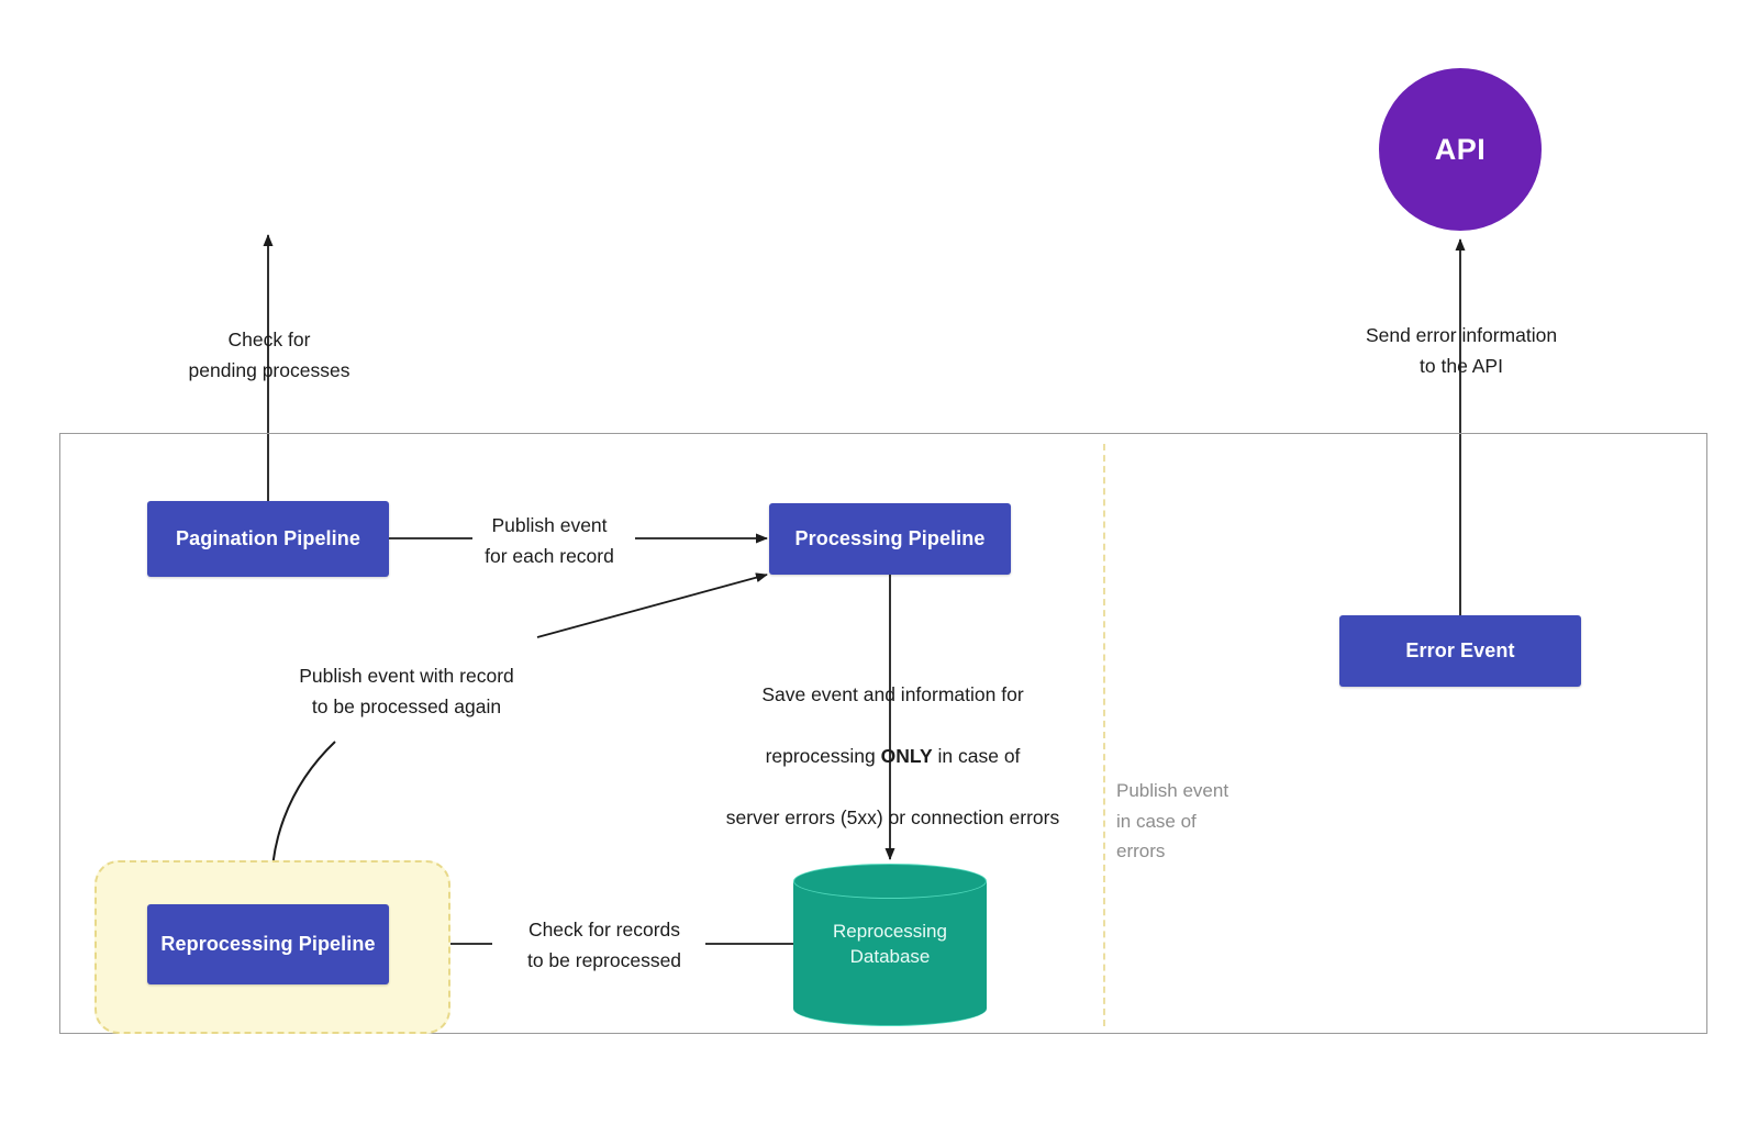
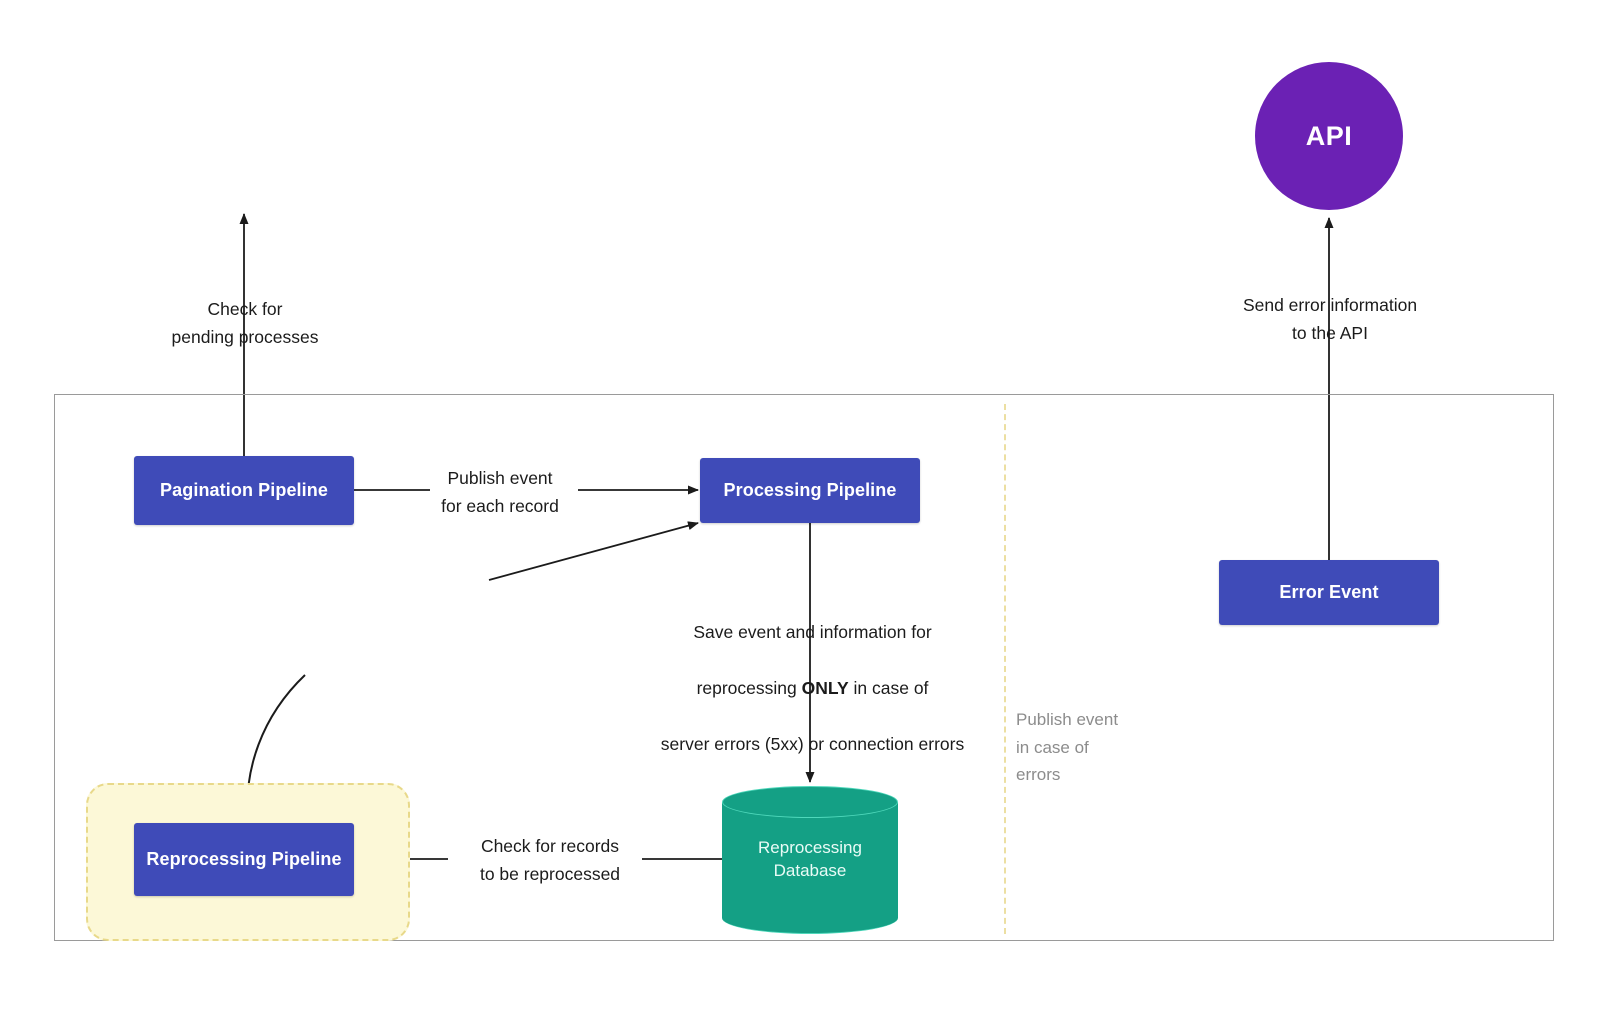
  Reprocessing Database
  API
  Pagination Pipeline
  Processing Pipeline
  Reprocessing Pipeline
  Error Event
  Check for
  pending processes
  Send error information
  to the API
  Publish event
  for each record
  Save event and information for
  reprocessing ONLY in case of
  server errors (5xx) or connection errors
- Publish event with record
- to be processed again
  Check for records
  to be reprocessed
  Publish event
  in case of
  errors
